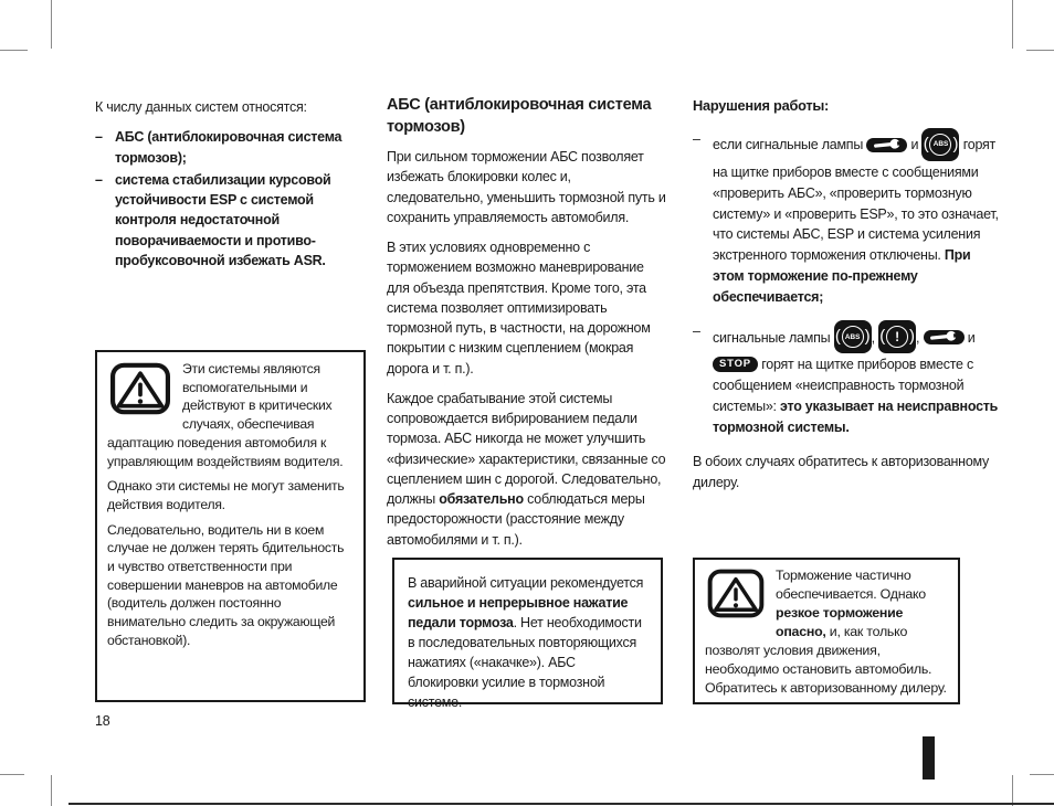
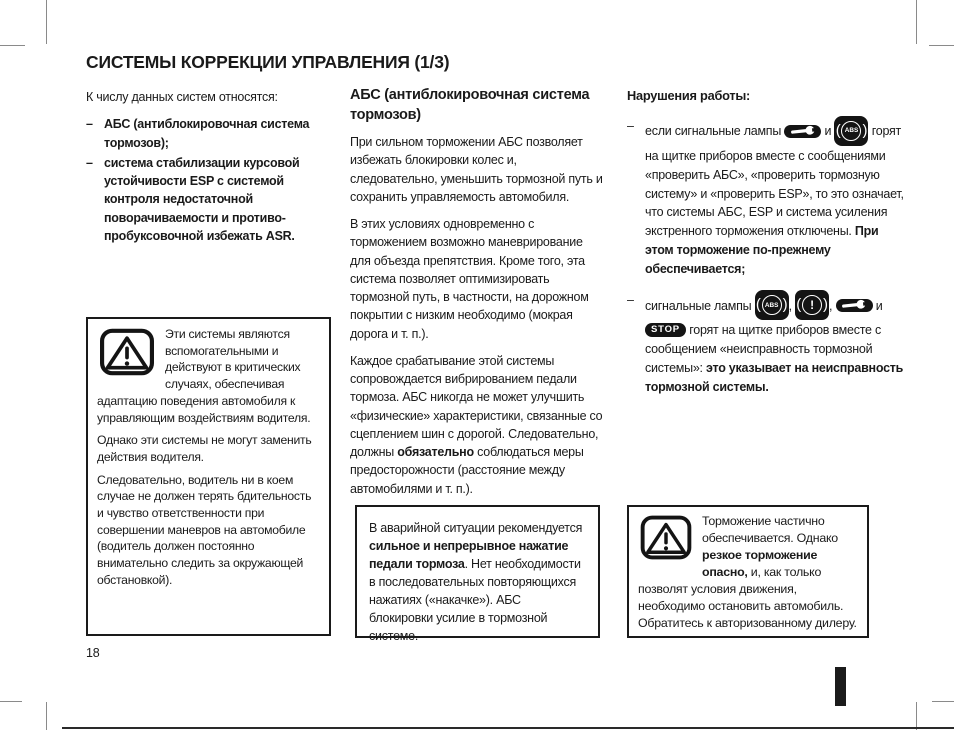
+ СИСТЕМЫ КОРРЕКЦИИ УПРАВЛЕНИЯ (1/3)
  К числу данных систем относятся:
  –
  АБС (антиблокировочная система тормозов);
  –
  система стабилизации курсовой устойчивости ESP с системой контроля недостаточной поворачиваемости и противо-пробуксовочной избежать ASR.
  Эти системы являются вспомогательными и действуют в критических случаях, обеспечивая адаптацию поведения автомобиля к управляющим воздействиям водителя.
  Однако эти системы не могут заменить действия водителя.
  Следовательно, водитель ни в коем случае не должен терять бдительность и чувство ответственности при совершении маневров на автомобиле (водитель должен постоянно внимательно следить за окружающей обстановкой).
  АБС (антиблокировочная система тормозов)
  При сильном торможении АБС позволяет избежать блокировки колес и, следовательно, уменьшить тормозной путь и сохранить управляемость автомобиля.
- В этих условиях одновременно с торможением возможно маневрирование для объезда препятствия. Кроме того, эта система позволяет оптимизировать тормозной путь, в частности, на дорожном покрытии с низким сцеплением (мокрая дорога и т. п.).
+ В этих условиях одновременно с торможением возможно маневрирование для объезда препятствия. Кроме того, эта система позволяет оптимизировать тормозной путь, в частности, на дорожном покрытии с низким необходимо (мокрая дорога и т. п.).
  Каждое срабатывание этой системы сопровождается вибрированием педали тормоза. АБС никогда не может улучшить «физические» характеристики, связанные со сцеплением шин с дорогой. Следовательно, должны обязательно соблюдаться меры предосторожности (расстояние между автомобилями и т. п.).
  В аварийной ситуации рекомендуется сильное и непрерывное нажатие педали тормоза. Нет необходимости в последовательных повторяющихся нажатиях («накачке»). АБС блокировки усилие в тормозной системе.
  Нарушения работы:
  –
  если сигнальные лампы и
  (
  )
  горят на щитке приборов вместе с сообщениями «проверить АБС», «проверить тормозную систему» и «проверить ESP», то это означает, что системы АБС, ESP и система усиления экстренного торможения отключены. При этом торможение по-прежнему обеспечивается;
  –
  сигнальные лампы
  (
  )
  ,
  (
  !
  )
  , и
  STOP
  горят на щитке приборов вместе с сообщением «неисправность тормозной системы»: это указывает на неисправность тормозной системы.
- В обоих случаях обратитесь к авторизованному дилеру.
  Торможение частично обеспечивается. Однако резкое торможение опасно, и, как только позволят условия движения, необходимо остановить автомобиль. Обратитесь к авторизованному дилеру.
  18
